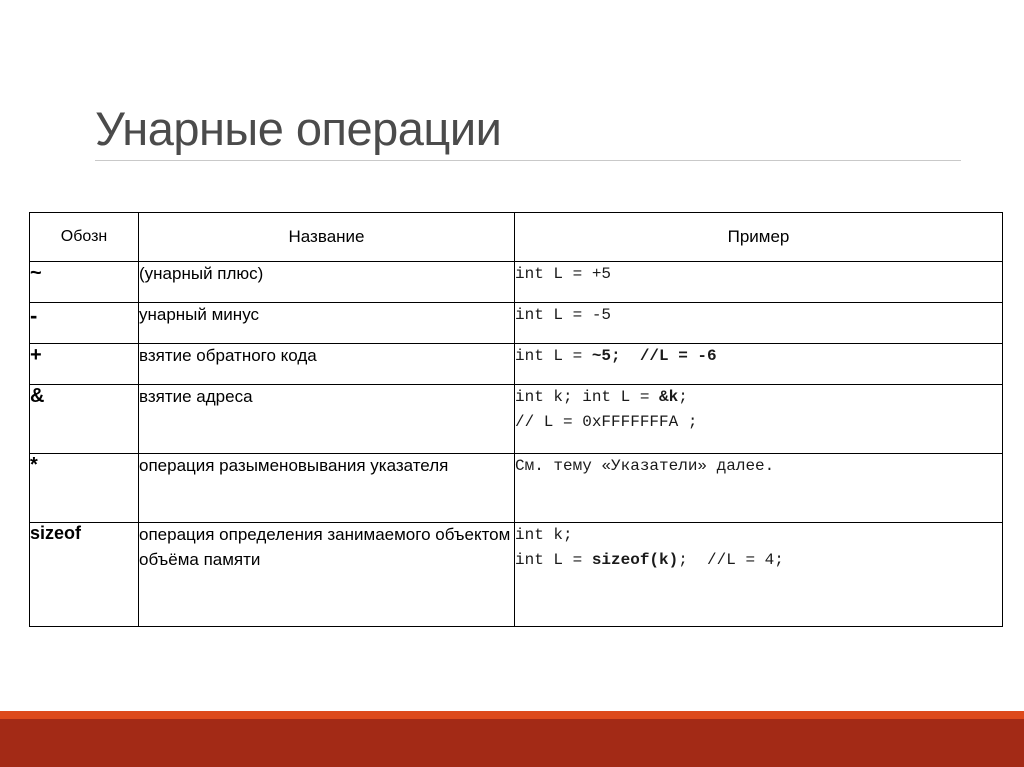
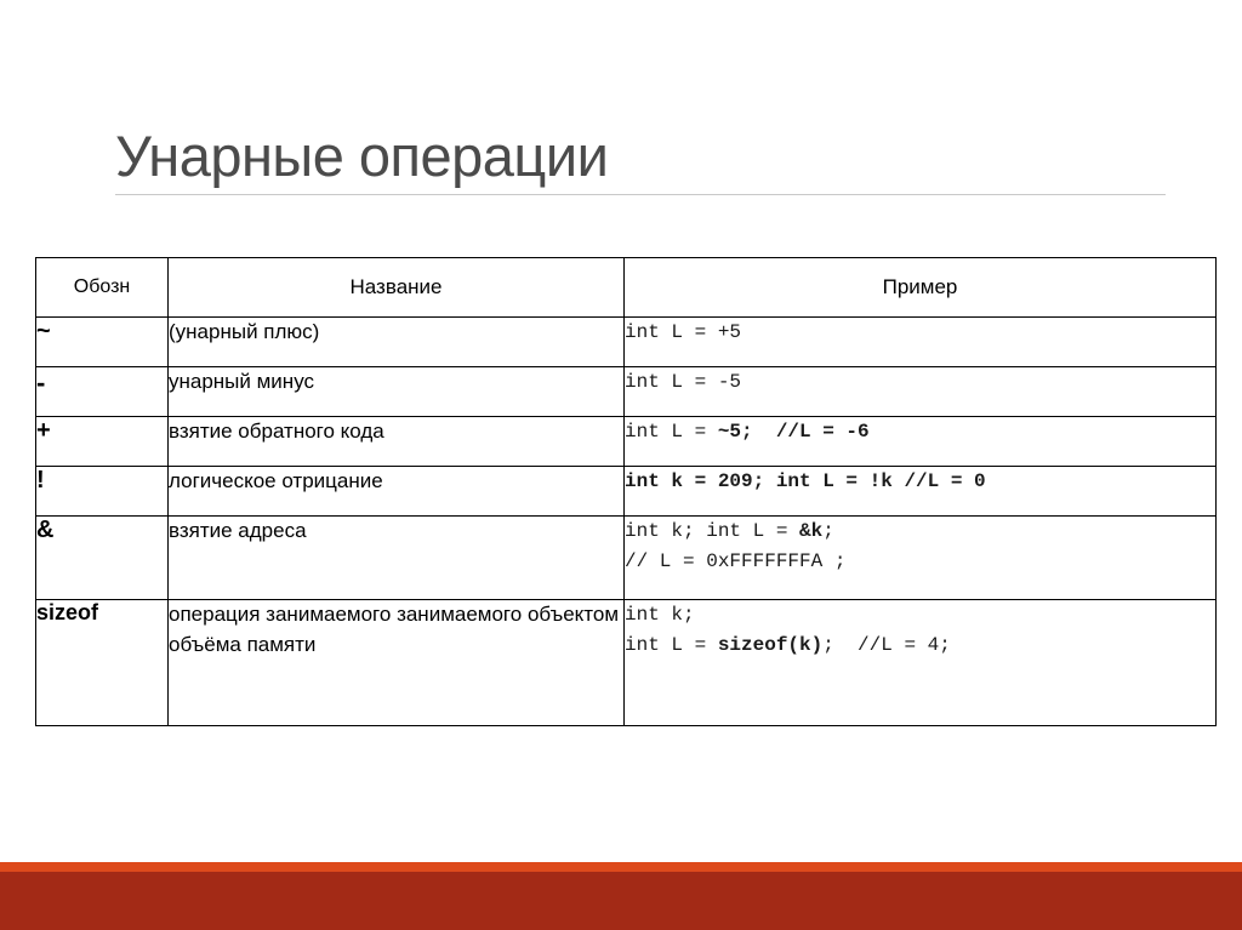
  Унарные операции
  Обозн	Название	Пример
  ~	(унарный плюс)	int L = +5
  -	унарный минус	int L = -5
  +	взятие обратного кода	int L = ~5; //L = -6
+ !	логическое отрицание	int k = 209; int L = !k //L = 0
  &	взятие адреса	int k; int L = &k;// L = 0xFFFFFFFA ;
- *	операция разыменовывания указателя	См. тему «Указатели» далее.
- sizeof	операция определения занимаемого объектом объёма памяти	int k;int L = sizeof(k); //L = 4;
+ sizeof	операция занимаемого занимаемого объектом объёма памяти	int k;int L = sizeof(k); //L = 4;
